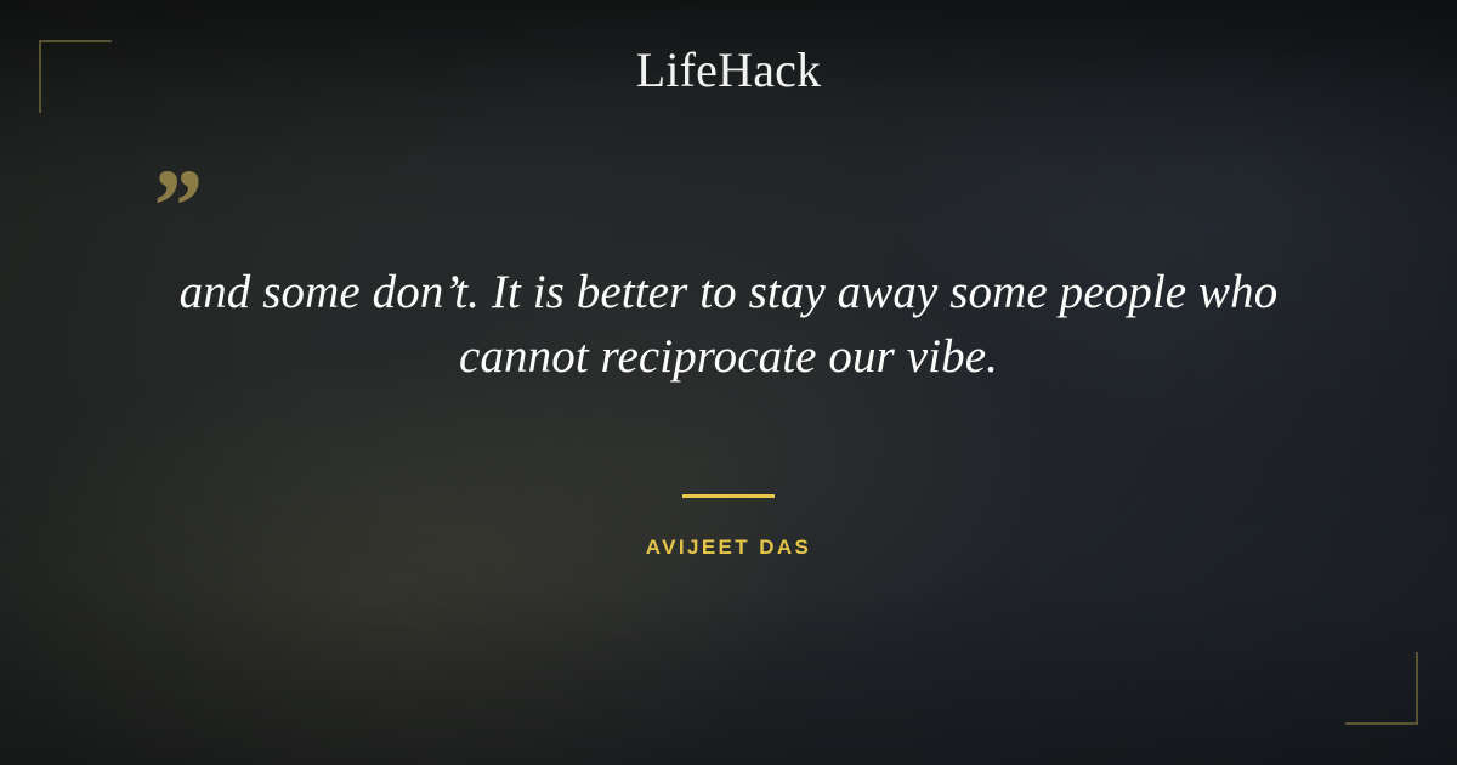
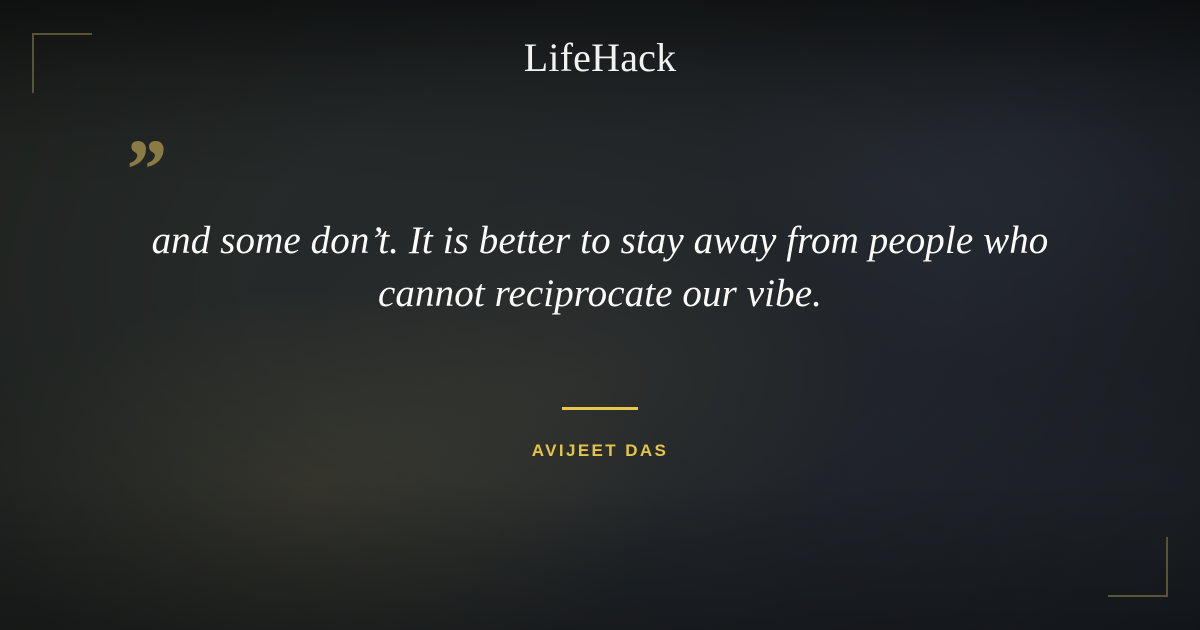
  LifeHack
  ”
- and some don’t. It is better to stay away some people who
+ and some don’t. It is better to stay away from people who
  cannot reciprocate our vibe.
  AVIJEET DAS
